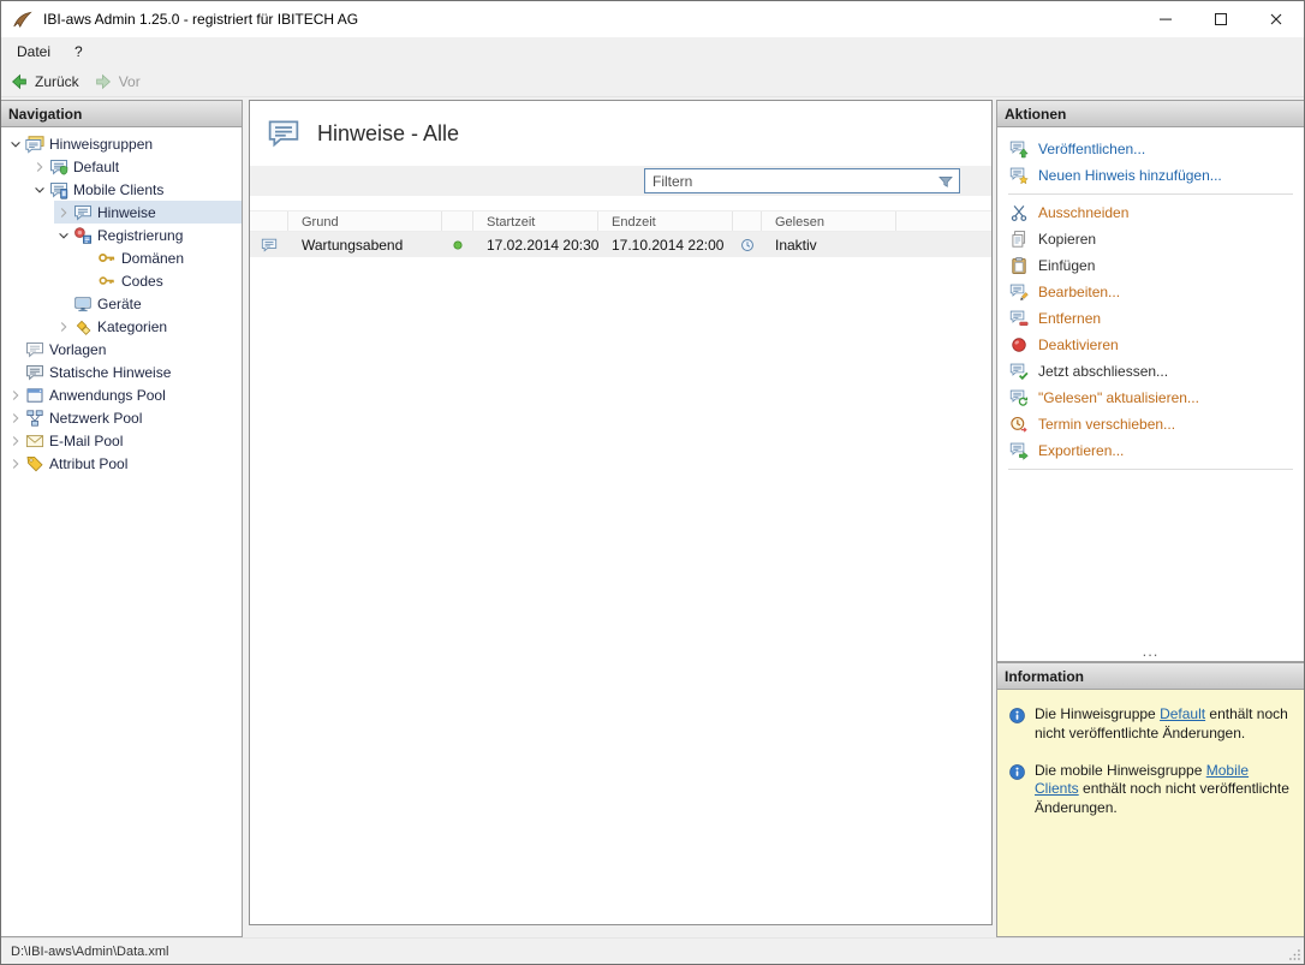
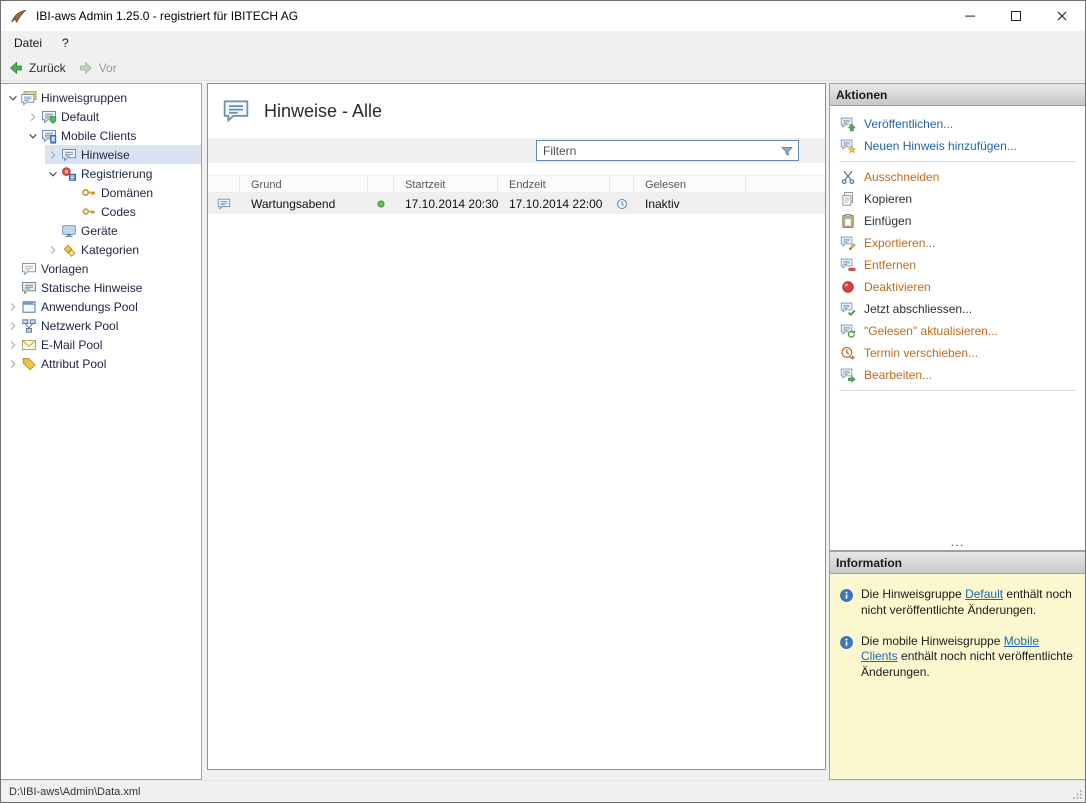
  IBI-aws Admin 1.25.0 - registriert für IBITECH AG
  Datei
  ?
  Zurück
  Vor
- Navigation
  Hinweisgruppen
  Default
  Mobile Clients
  Hinweise
  Registrierung
  Domänen
  Codes
  Geräte
  Kategorien
  Vorlagen
  Statische Hinweise
  Anwendungs Pool
  Netzwerk Pool
  E-Mail Pool
  Attribut Pool
  Hinweise - Alle
  Filtern
  Grund
  Startzeit
  Endzeit
  Gelesen
  Wartungsabend
- 17.02.2014 20:30
+ 17.10.2014 20:30
  17.10.2014 22:00
  Inaktiv
  Aktionen
  Veröffentlichen...
  Neuen Hinweis hinzufügen...
  Ausschneiden
  Kopieren
  Einfügen
- Bearbeiten...
+ Exportieren...
  Entfernen
  Deaktivieren
  Jetzt abschliessen...
  "Gelesen" aktualisieren...
  Termin verschieben...
- Exportieren...
+ Bearbeiten...
  ...
  Information
  Die Hinweisgruppe Default enthält noch nicht veröffentlichte Änderungen.
  Die mobile Hinweisgruppe Mobile Clients enthält noch nicht veröffentlichte Änderungen.
  D:\IBI-aws\Admin\Data.xml
